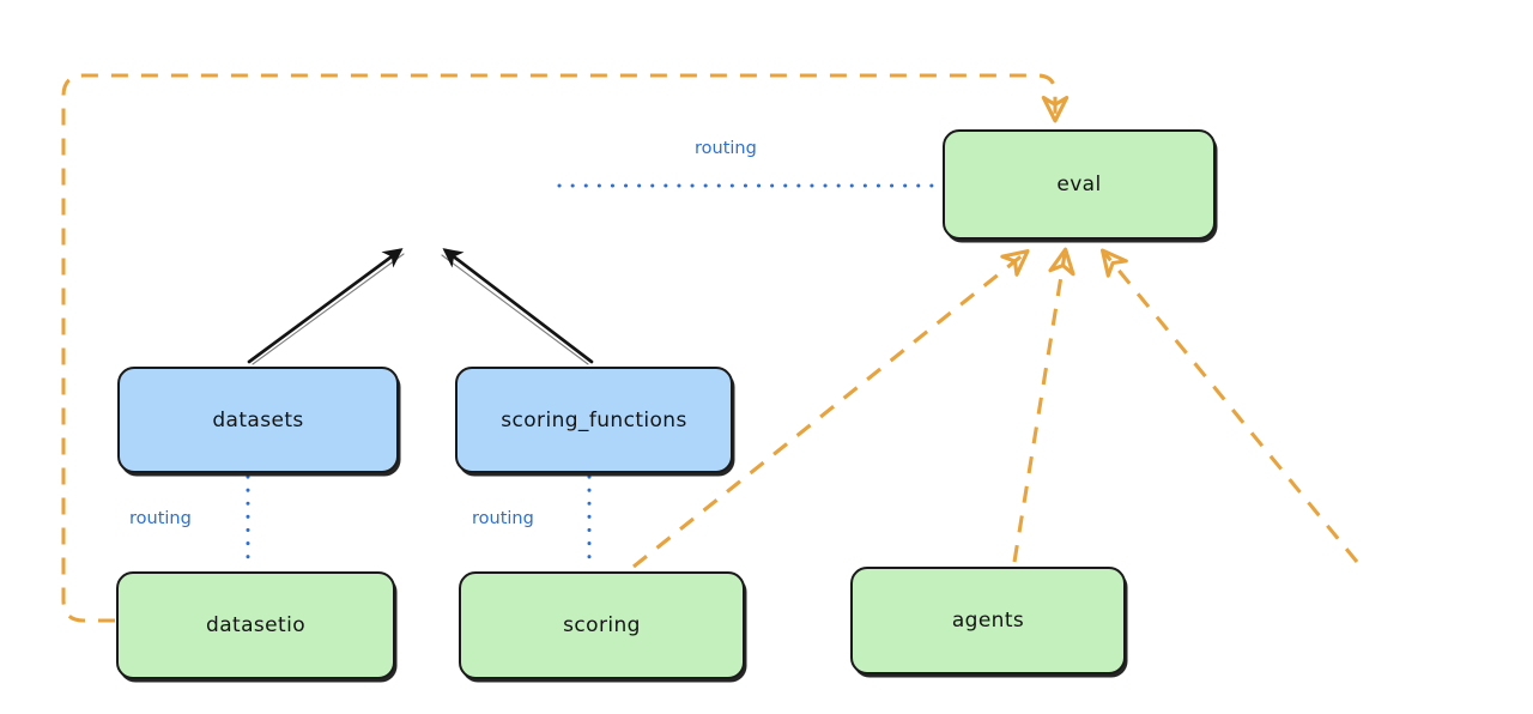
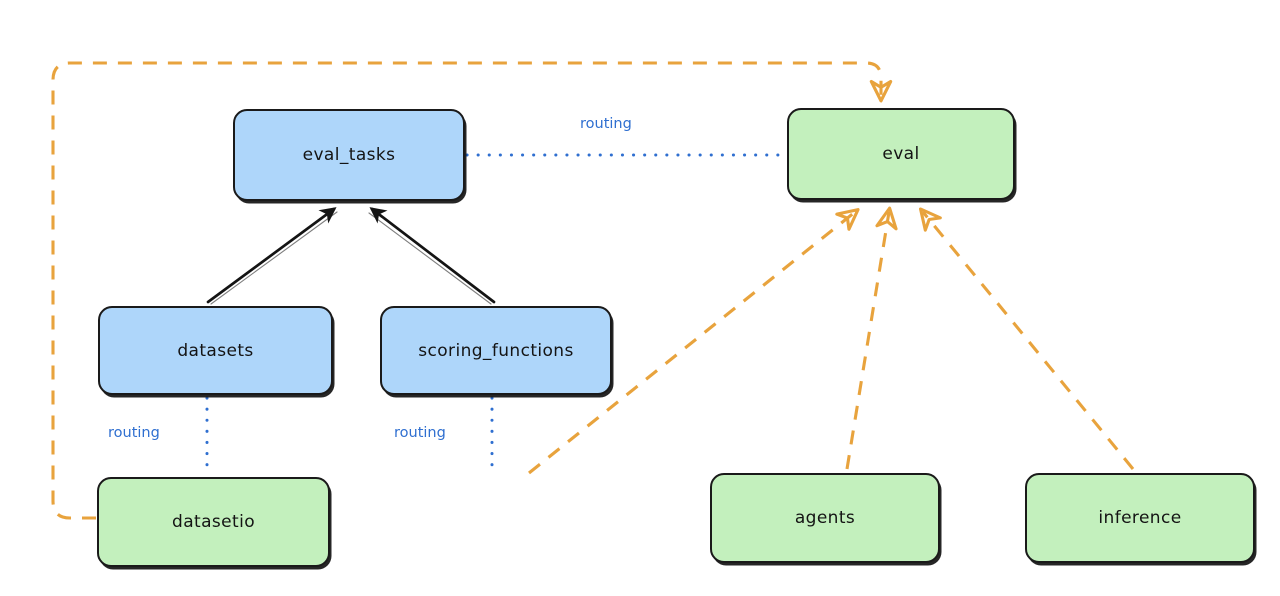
+ eval_tasks
  eval
  datasets
  scoring_functions
  datasetio
- scoring
  agents
+ inference
  routing
  routing
  routing
